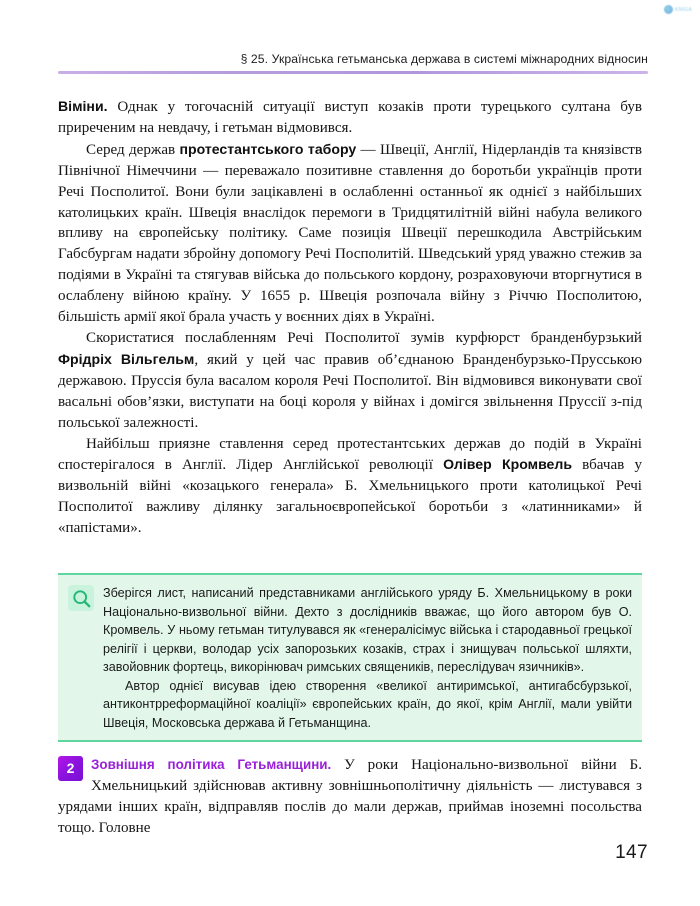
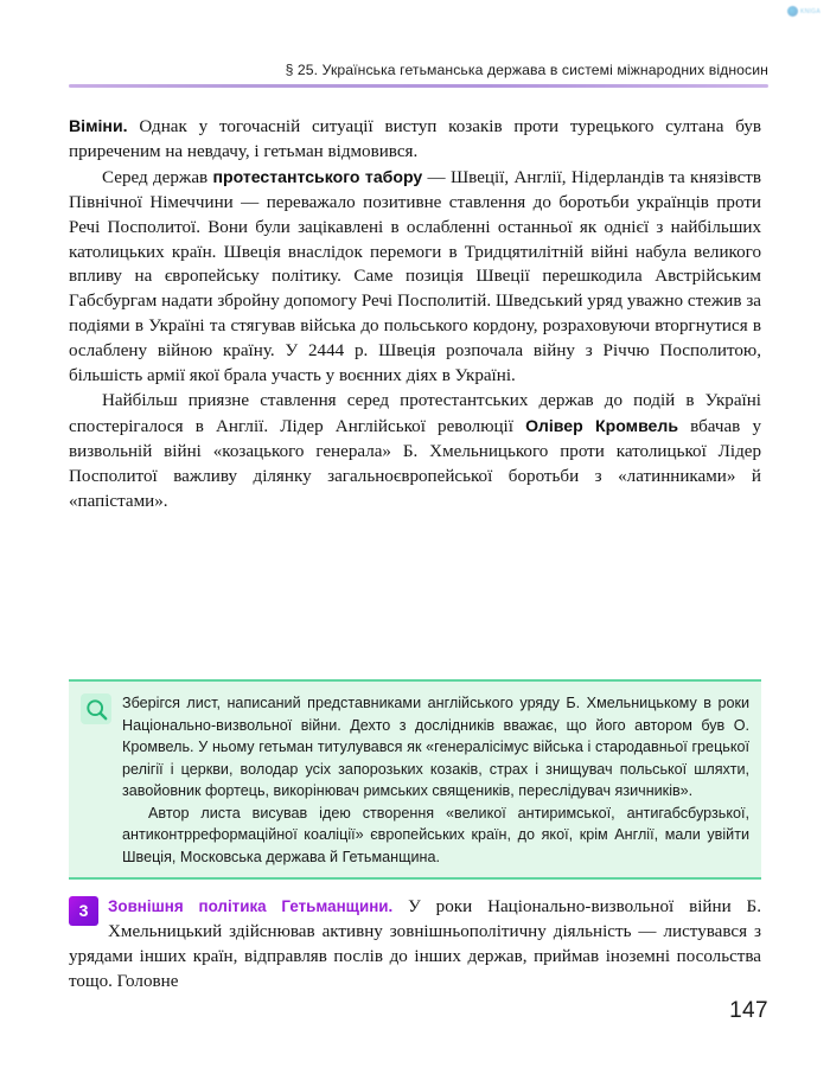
  § 25. Українська гетьманська держава в системі міжнародних відносин
  Віміни. Однак у тогочасній ситуації виступ козаків проти турецького султана був приреченим на невдачу, і гетьман відмовився.
- Серед держав протестантського табору — Швеції, Англії, Нідерландів та князівств Північної Німеччини — переважало позитивне ставлення до боротьби українців проти Речі Посполитої. Вони були зацікавлені в ослабленні останньої як однієї з найбільших католицьких країн. Швеція внаслідок перемоги в Тридцятилітній війні набула великого впливу на європейську політику. Саме позиція Швеції перешкодила Австрійським Габсбургам надати збройну допомогу Речі Посполитій. Шведський уряд уважно стежив за подіями в Україні та стягував війська до польського кордону, розраховуючи вторгнутися в ослаблену війною країну. У 1655 р. Швеція розпочала війну з Річчю Посполитою, більшість армії якої брала участь у воєнних діях в Україні.
+ Серед держав протестантського табору — Швеції, Англії, Нідерландів та князівств Північної Німеччини — переважало позитивне ставлення до боротьби українців проти Речі Посполитої. Вони були зацікавлені в ослабленні останньої як однієї з найбільших католицьких країн. Швеція внаслідок перемоги в Тридцятилітній війні набула великого впливу на європейську політику. Саме позиція Швеції перешкодила Австрійським Габсбургам надати збройну допомогу Речі Посполитій. Шведський уряд уважно стежив за подіями в Україні та стягував війська до польського кордону, розраховуючи вторгнутися в ослаблену війною країну. У 2444 р. Швеція розпочала війну з Річчю Посполитою, більшість армії якої брала участь у воєнних діях в Україні.
- Скористатися послабленням Речі Посполитої зумів курфюрст бранденбурзький Фрідріх Вільгельм, який у цей час правив об’єднаною Бранденбурзько-Прусською державою. Пруссія була васалом короля Речі Посполитої. Він відмовився виконувати свої васальні обов’язки, виступати на боці короля у війнах і домігся звільнення Пруссії з-під польської залежності.
- Найбільш приязне ставлення серед протестантських держав до подій в Україні спостерігалося в Англії. Лідер Англійської революції Олівер Кромвель вбачав у визвольній війні «козацького генерала» Б. Хмельницького проти католицької Речі Посполитої важливу ділянку загальноєвропейської боротьби з «латинниками» й «папістами».
+ Найбільш приязне ставлення серед протестантських держав до подій в Україні спостерігалося в Англії. Лідер Англійської революції Олівер Кромвель вбачав у визвольній війні «козацького генерала» Б. Хмельницького проти католицької Лідер Посполитої важливу ділянку загальноєвропейської боротьби з «латинниками» й «папістами».
  Зберігся лист, написаний представниками англійського уряду Б. Хмельницькому в роки Національно-визвольної війни. Дехто з дослідників вважає, що його автором був О. Кромвель. У ньому гетьман титулувався як «генералісімус війська і стародавньої грецької релігії і церкви, володар усіх запорозьких козаків, страх і знищувач польської шляхти, завойовник фортець, викорінювач римських священиків, переслідувач язичників».
- Автор однієї висував ідею створення «великої антиримської, антигабсбурзької, антиконтрреформаційної коаліції» європейських країн, до якої, крім Англії, мали увійти Швеція, Московська держава й Гетьманщина.
+ Автор листа висував ідею створення «великої антиримської, антигабсбурзької, антиконтрреформаційної коаліції» європейських країн, до якої, крім Англії, мали увійти Швеція, Московська держава й Гетьманщина.
- 2
+ 3
- Зовнішня політика Гетьманщини. У роки Національно-визвольної війни Б. Хмельницький здійснював активну зовнішньополітичну діяльність — листувався з урядами інших країн, відправляв послів до мали держав, приймав іноземні посольства тощо. Головне
+ Зовнішня політика Гетьманщини. У роки Національно-визвольної війни Б. Хмельницький здійснював активну зовнішньополітичну діяльність — листувався з урядами інших країн, відправляв послів до інших держав, приймав іноземні посольства тощо. Головне
  147
